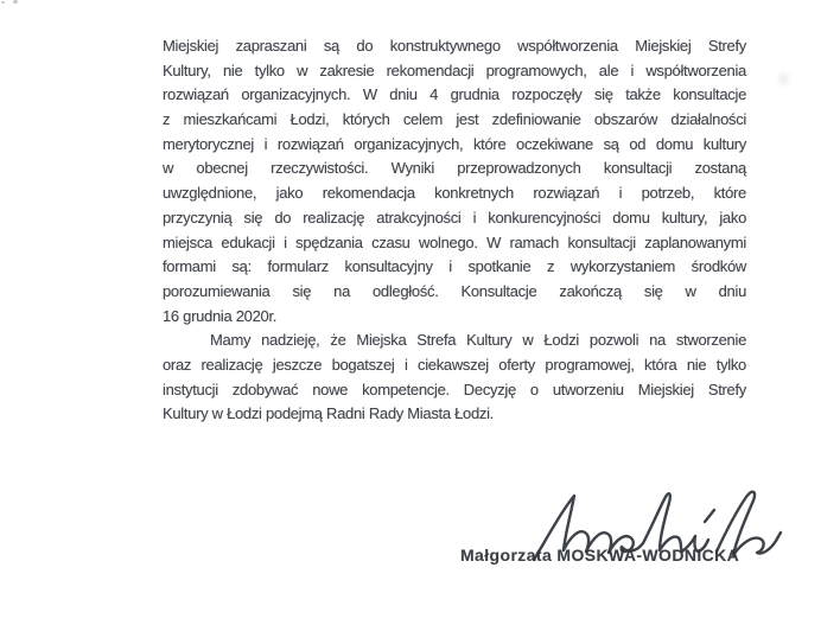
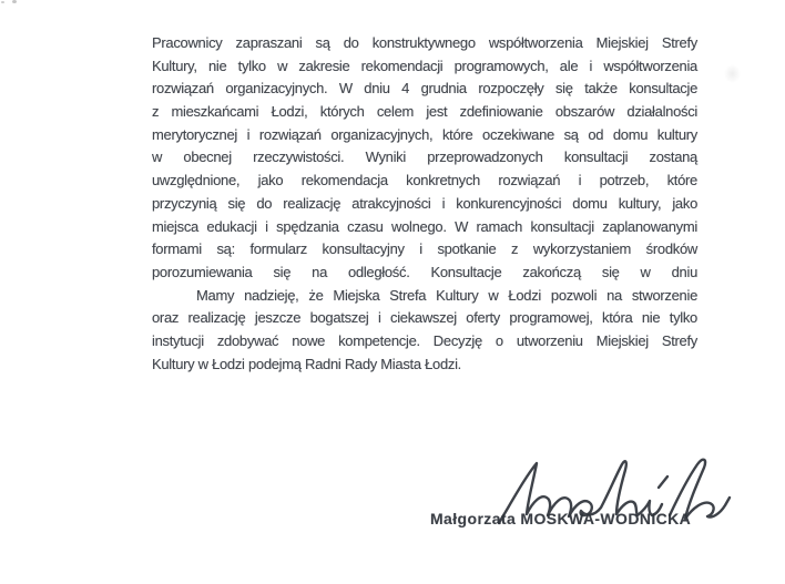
- Miejskiej zapraszani są do konstruktywnego współtworzenia Miejskiej Strefy
+ Pracownicy zapraszani są do konstruktywnego współtworzenia Miejskiej Strefy
  Kultury, nie tylko w zakresie rekomendacji programowych, ale i współtworzenia
  rozwiązań organizacyjnych. W dniu 4 grudnia rozpoczęły się także konsultacje
  z mieszkańcami Łodzi, których celem jest zdefiniowanie obszarów działalności
  merytorycznej i rozwiązań organizacyjnych, które oczekiwane są od domu kultury
  w obecnej rzeczywistości. Wyniki przeprowadzonych konsultacji zostaną
  uwzględnione, jako rekomendacja konkretnych rozwiązań i potrzeb, które
  przyczynią się do realizację atrakcyjności i konkurencyjności domu kultury, jako
  miejsca edukacji i spędzania czasu wolnego. W ramach konsultacji zaplanowanymi
  formami są: formularz konsultacyjny i spotkanie z wykorzystaniem środków
  porozumiewania się na odległość. Konsultacje zakończą się w dniu
- 16 grudnia 2020r.
  Mamy nadzieję, że Miejska Strefa Kultury w Łodzi pozwoli na stworzenie
  oraz realizację jeszcze bogatszej i ciekawszej oferty programowej, która nie tylko
  instytucji zdobywać nowe kompetencje. Decyzję o utworzeniu Miejskiej Strefy
  Kultury w Łodzi podejmą Radni Rady Miasta Łodzi.
  Małgorzata MOSKWA-WODNICK
